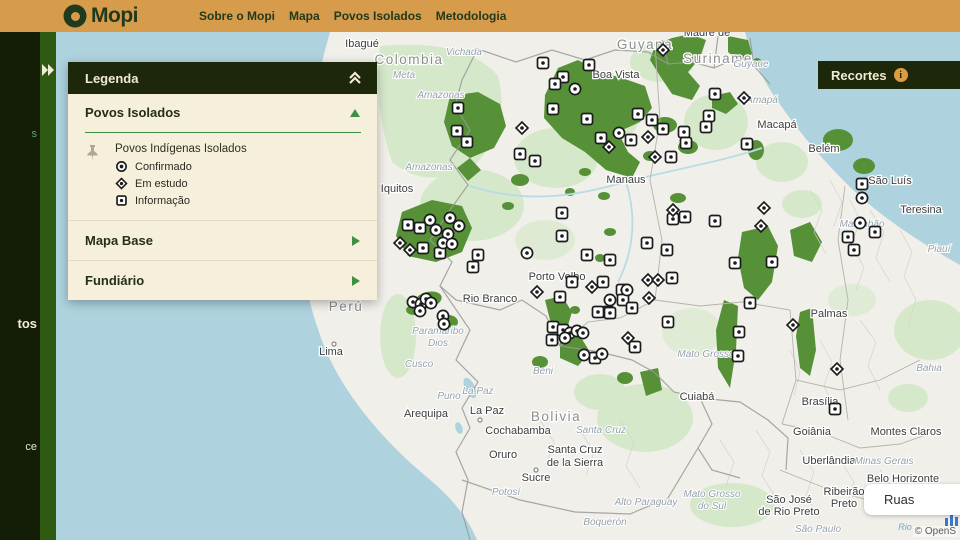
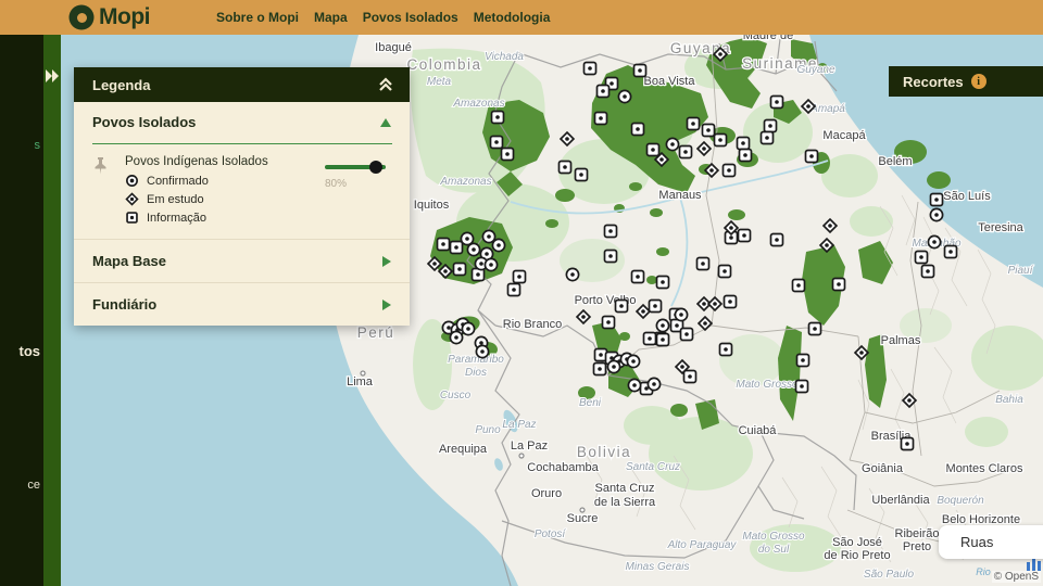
  Colombia
  Guyana
  Suriname
  Bolivia
  Perú
  Ibagué
  Madre de
  Boa Vista
  Macapá
  Belém
  São Luís
  Teresina
  Manaus
  Iquitos
  Porto Vo
  Rio Branco
  Lima
  La Paz
  Cochabamba
  Oruro
  Sucre
  Santa Cruz
  de la Sierra
  Arequipa
  Cuiabá
  Palmas
  Brasília
  Goiânia
  Uberlândia
  Montes Claros
  Belo Horizonte
  São José
  de Rio Preto
  Ribeirão
  Preto
  Vichada
  Meta
  Amazonas
  Amazonas
  Amapá
  Guyane
  Paramaribo
  Dios
  Cusco
  Puno
  La Paz
  Santa Cruz
  Potosí
  Beni
  Alto Paraguay
- Boquerón
+ Minas Gerais
  Mato Gross
  Bahia
  Piauí
- Minas Gerais
+ Boquerón
  Mato Grosso
  do Sul
  São Paulo
  Rio
  Mopi
  Sobre o Mopi
  Mapa
  Povos Isolados
  Metodologia
  s
  tos
  ce
  Legenda
  Povos Isolados
  Povos Indígenas Isolados
  Confirmado
  Em estudo
  Informação
+ 80%
  Mapa Base
  Fundiário
  Recortes
  i
  Ruas
  © OpenS
